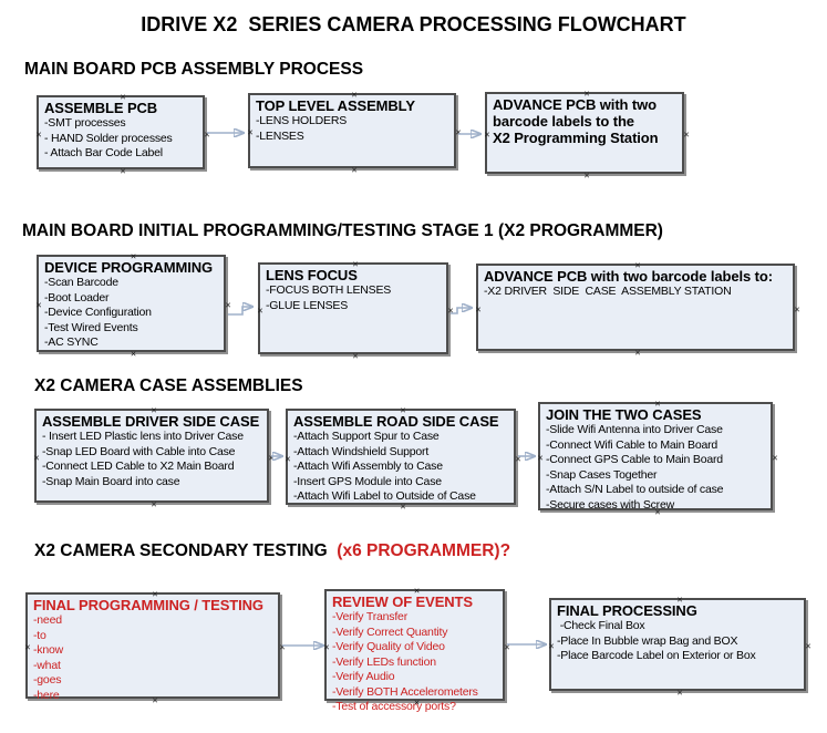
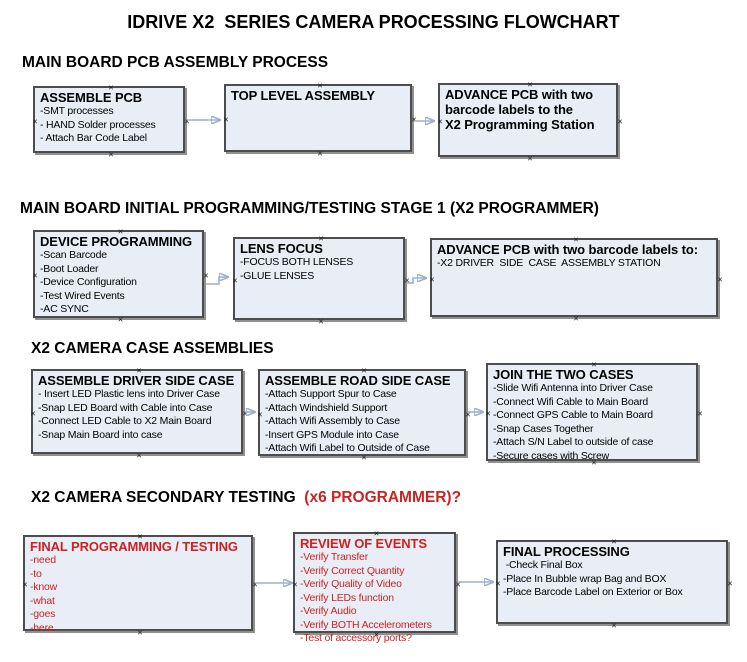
  IDRIVE X2 SERIES CAMERA PROCESSING FLOWCHART
  MAIN BOARD PCB ASSEMBLY PROCESS
  ASSEMBLE PCB
  -SMT processes
  - HAND Solder processes
  - Attach Bar Code Label
  ×
  ×
  ×
  ×
  TOP LEVEL ASSEMBLY
- -LENS HOLDERS
- -LENSES
  ×
  ×
  ×
  ×
  ADVANCE PCB with two
  barcode labels to the
  X2 Programming Station
  ×
  ×
  ×
  ×
  MAIN BOARD INITIAL PROGRAMMING/TESTING STAGE 1 (X2 PROGRAMMER)
  DEVICE PROGRAMMING
  -Scan Barcode
  -Boot Loader
  -Device Configuration
  -Test Wired Events
  -AC SYNC
  ×
  ×
  ×
  ×
  LENS FOCUS
  -FOCUS BOTH LENSES
  -GLUE LENSES
  ×
  ×
  ×
  ×
  ADVANCE PCB with two barcode labels to:
  -X2 DRIVER SIDE CASE ASSEMBLY STATION
  ×
  ×
  ×
  ×
  X2 CAMERA CASE ASSEMBLIES
  ASSEMBLE DRIVER SIDE CASE
  - Insert LED Plastic lens into Driver Case
  -Snap LED Board with Cable into Case
  -Connect LED Cable to X2 Main Board
  -Snap Main Board into case
  ×
  ×
  ×
  ×
  ASSEMBLE ROAD SIDE CASE
  -Attach Support Spur to Case
  -Attach Windshield Support
  -Attach Wifi Assembly to Case
  -Insert GPS Module into Case
  -Attach Wifi Label to Outside of Case
  ×
  ×
  ×
  ×
  JOIN THE TWO CASES
  -Slide Wifi Antenna into Driver Case
  -Connect Wifi Cable to Main Board
  -Connect GPS Cable to Main Board
  -Snap Cases Together
  -Attach S/N Label to outside of case
  -Secure cases with Screw
  ×
  ×
  ×
  ×
  X2 CAMERA SECONDARY TESTING (x6 PROGRAMMER)?
  FINAL PROGRAMMING / TESTING
  -need
  -to
  -know
  -what
  -goes
  -here
  ×
  ×
  ×
  ×
  REVIEW OF EVENTS
  -Verify Transfer
  -Verify Correct Quantity
  -Verify Quality of Video
  -Verify LEDs function
  -Verify Audio
  -Verify BOTH Accelerometers
  -Test of accessory ports?
  ×
  ×
  ×
  ×
  FINAL PROCESSING
  -Check Final Box
  -Place In Bubble wrap Bag and BOX
  -Place Barcode Label on Exterior or Box
  ×
  ×
  ×
  ×
